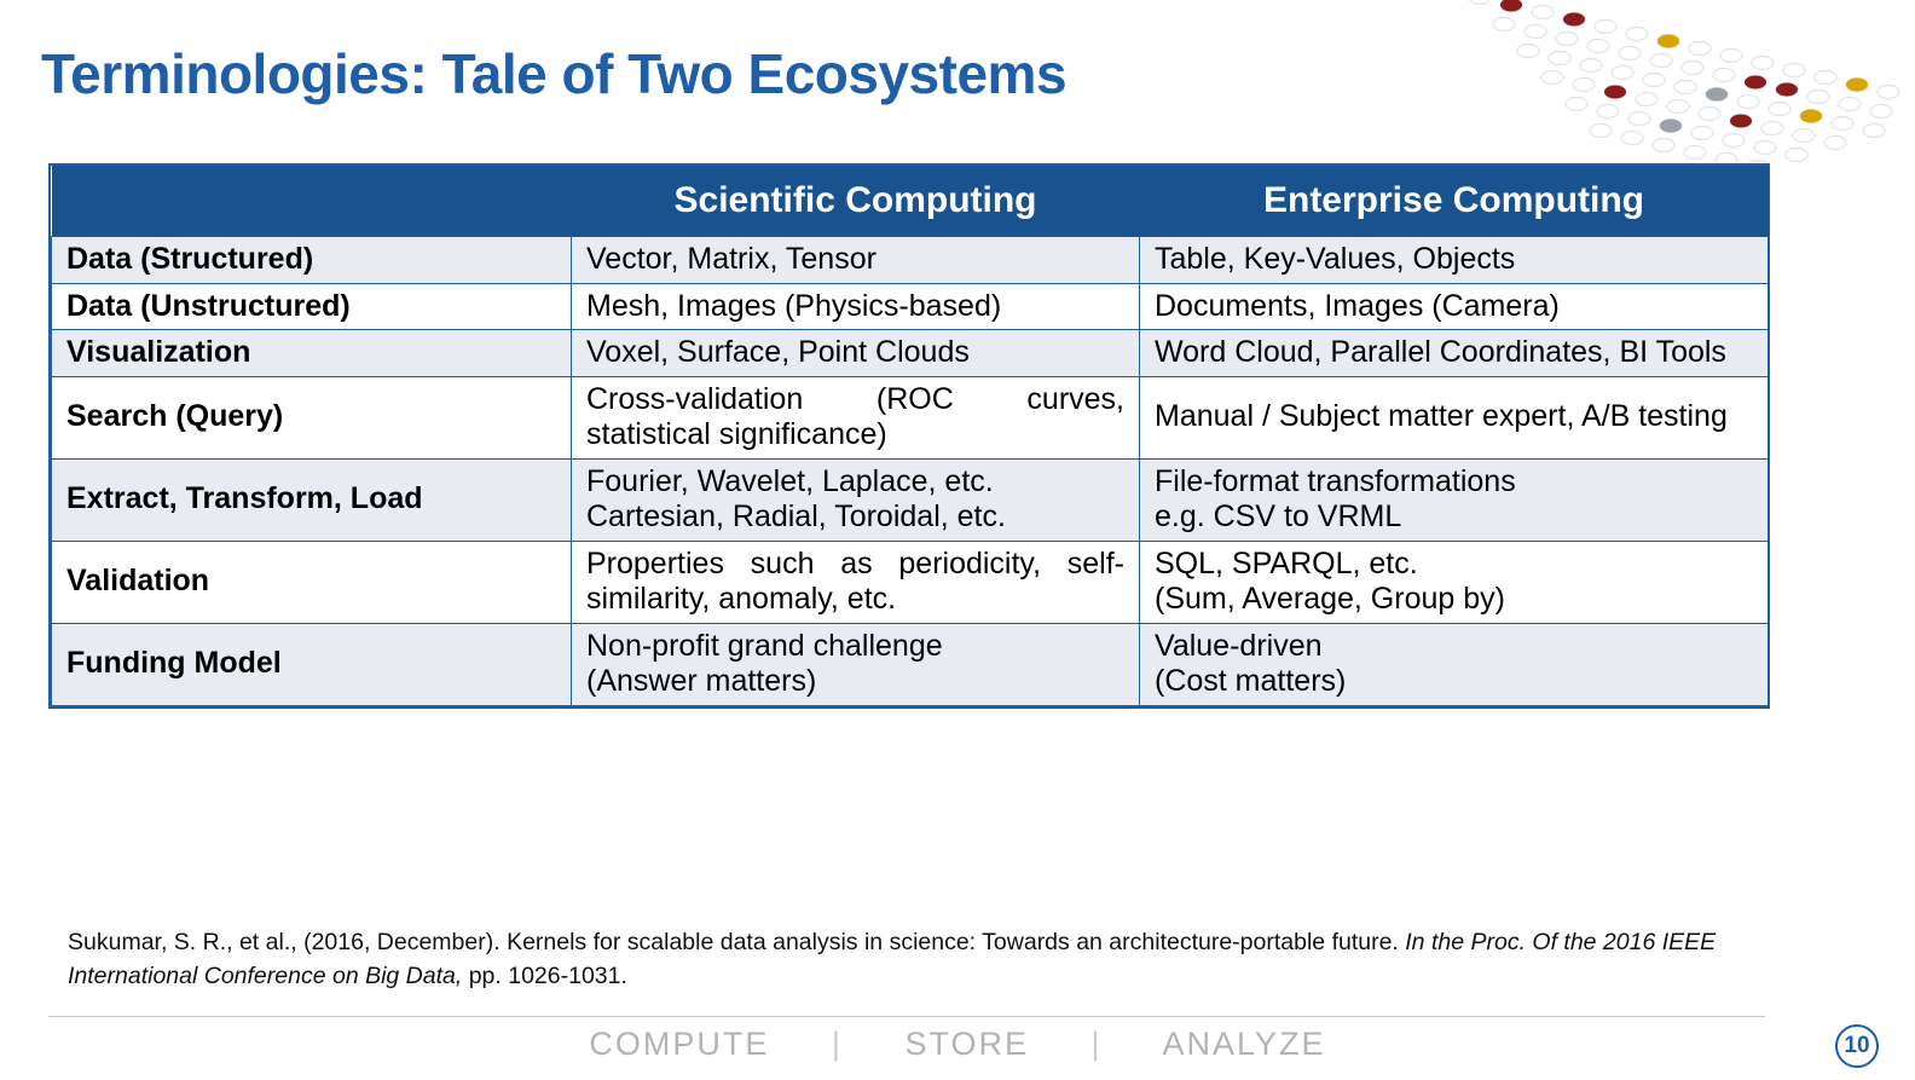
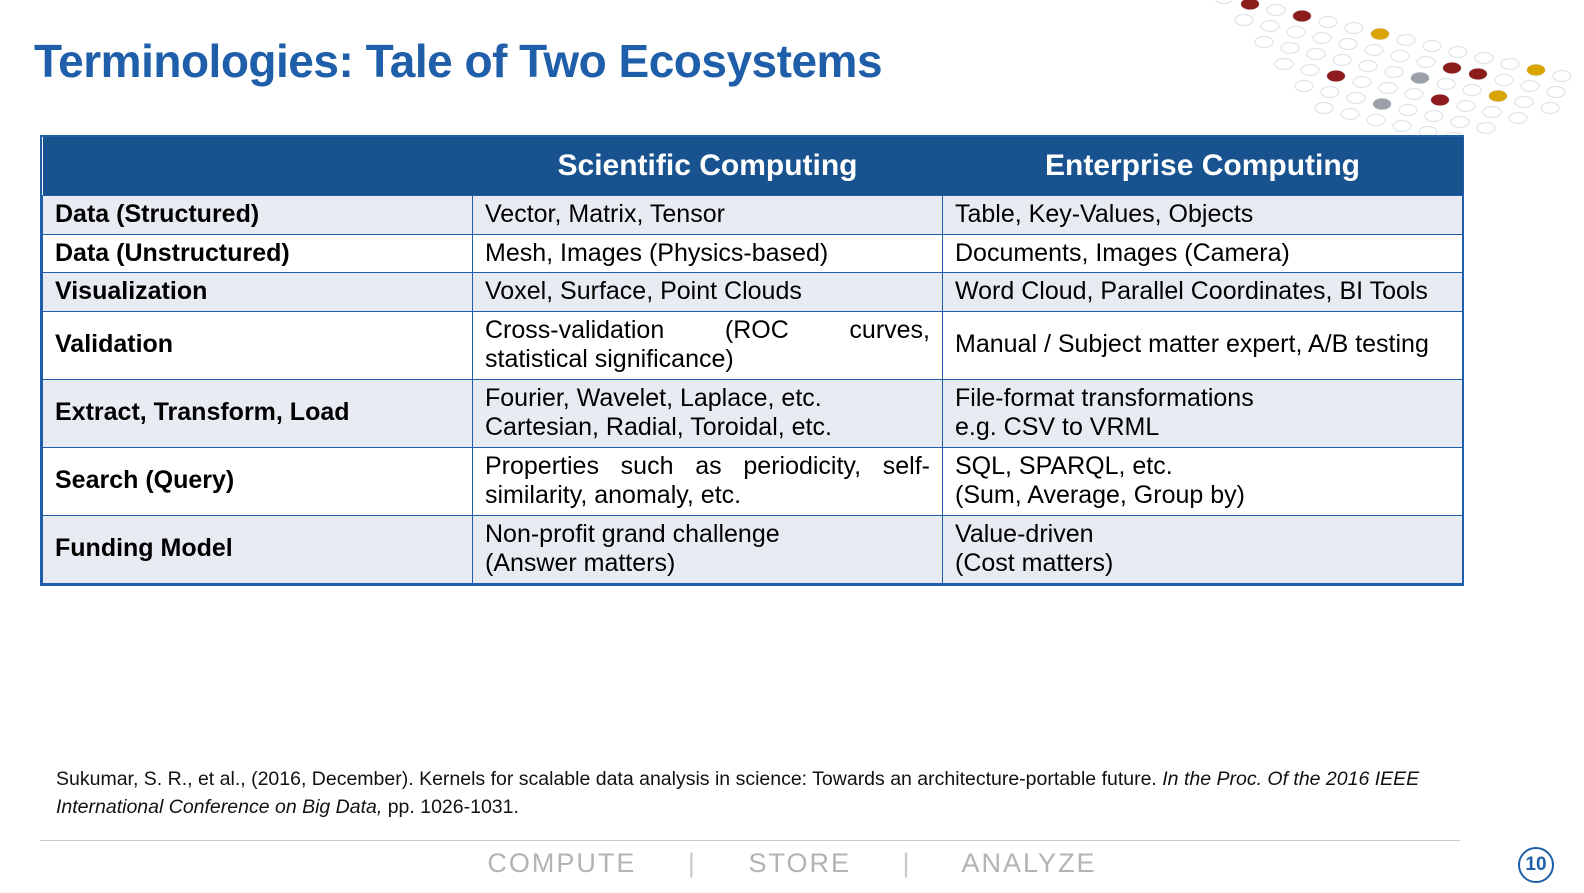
  Terminologies: Tale of Two Ecosystems
  	Scientific Computing	Enterprise Computing
  Data (Structured)	Vector, Matrix, Tensor	Table, Key-Values, Objects
  Data (Unstructured)	Mesh, Images (Physics-based)	Documents, Images (Camera)
  Visualization	Voxel, Surface, Point Clouds	Word Cloud, Parallel Coordinates, BI Tools
- Search (Query)	Cross-validation (ROC curves, statistical significance)	Manual / Subject matter expert, A/B testing
+ Validation	Cross-validation (ROC curves, statistical significance)	Manual / Subject matter expert, A/B testing
  Extract, Transform, Load	Fourier, Wavelet, Laplace, etc. Cartesian, Radial, Toroidal, etc.	File-format transformations e.g. CSV to VRML
- Validation	Properties such as periodicity, self-similarity, anomaly, etc.	SQL, SPARQL, etc. (Sum, Average, Group by)
+ Search (Query)	Properties such as periodicity, self-similarity, anomaly, etc.	SQL, SPARQL, etc. (Sum, Average, Group by)
  Funding Model	Non-profit grand challenge (Answer matters)	Value-driven (Cost matters)
  Sukumar, S. R., et al., (2016, December). Kernels for scalable data analysis in science: Towards an architecture-portable future. In the Proc. Of the 2016 IEEE International Conference on Big Data, pp. 1026-1031.
  COMPUTE | STORE | ANALYZE
  10
